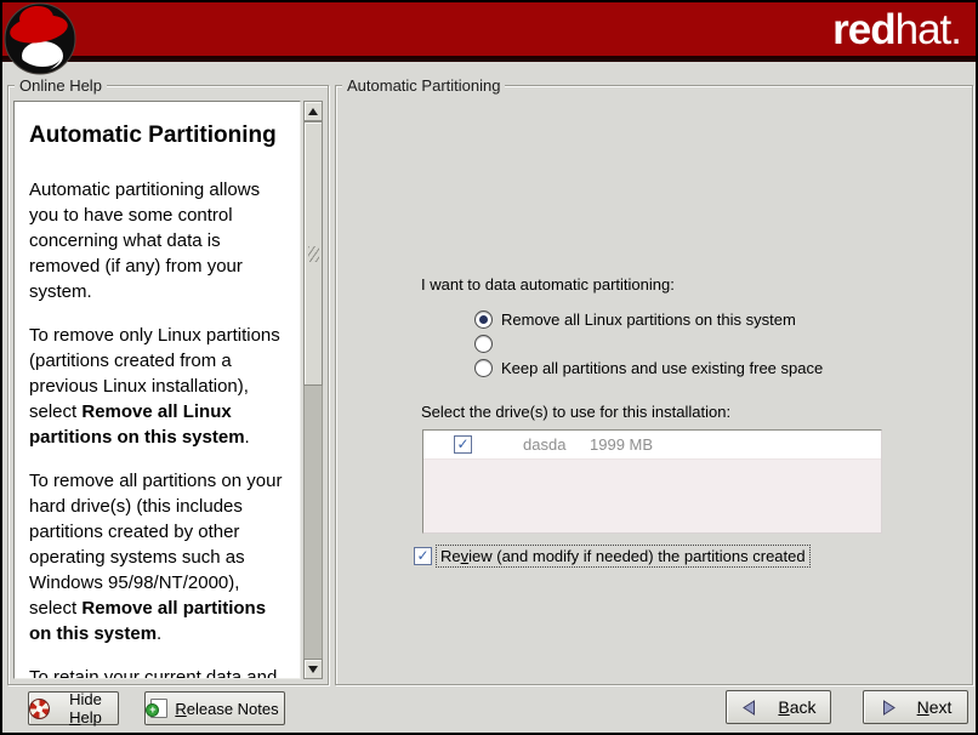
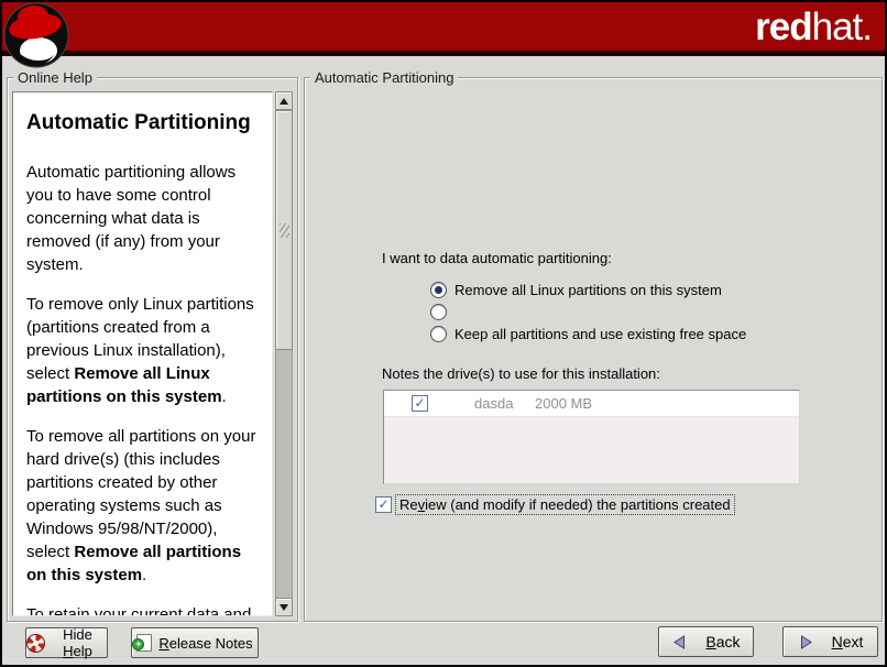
  redhat.
  Online Help
  Automatic Partitioning
  Automatic partitioning allows
  you to have some control
  concerning what data is
  removed (if any) from your
  system.
  To remove only Linux partitions
  (partitions created from a
  previous Linux installation),
  select Remove all Linux
  partitions on this system.
  To remove all partitions on your
  hard drive(s) (this includes
  partitions created by other
  operating systems such as
  Windows 95/98/NT/2000),
  select Remove all partitions
  on this system.
  To retain your current data and
  Automatic Partitioning
  I want to data automatic partitioning:
  Remove all Linux partitions on this system
  Keep all partitions and use existing free space
- Select the drive(s) to use for this installation:
+ Notes the drive(s) to use for this installation:
  ✓
  dasda
- 1999 MB
+ 2000 MB
  ✓
  Review (and modify if needed) the partitions created
  Hide Help
  Release Notes
  Back
  Next
